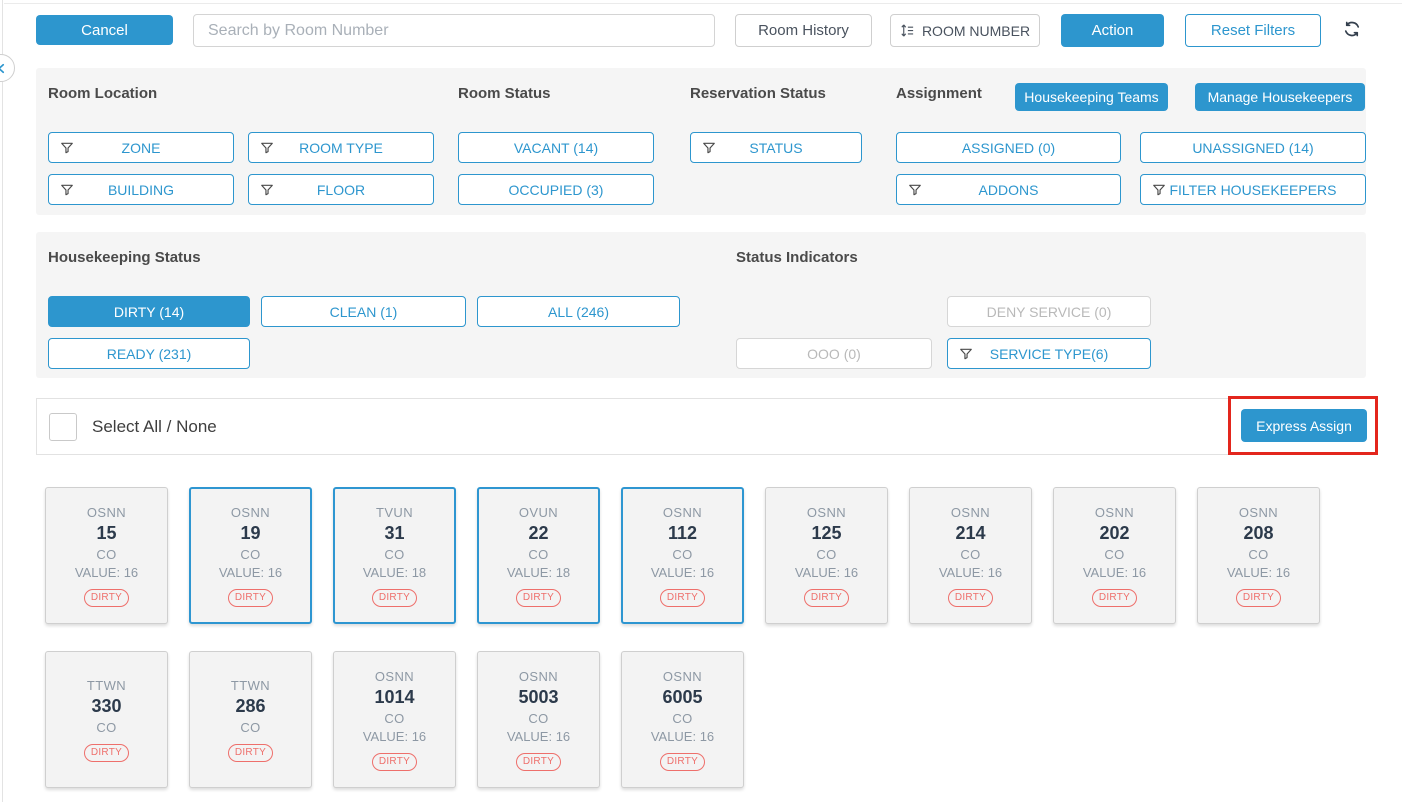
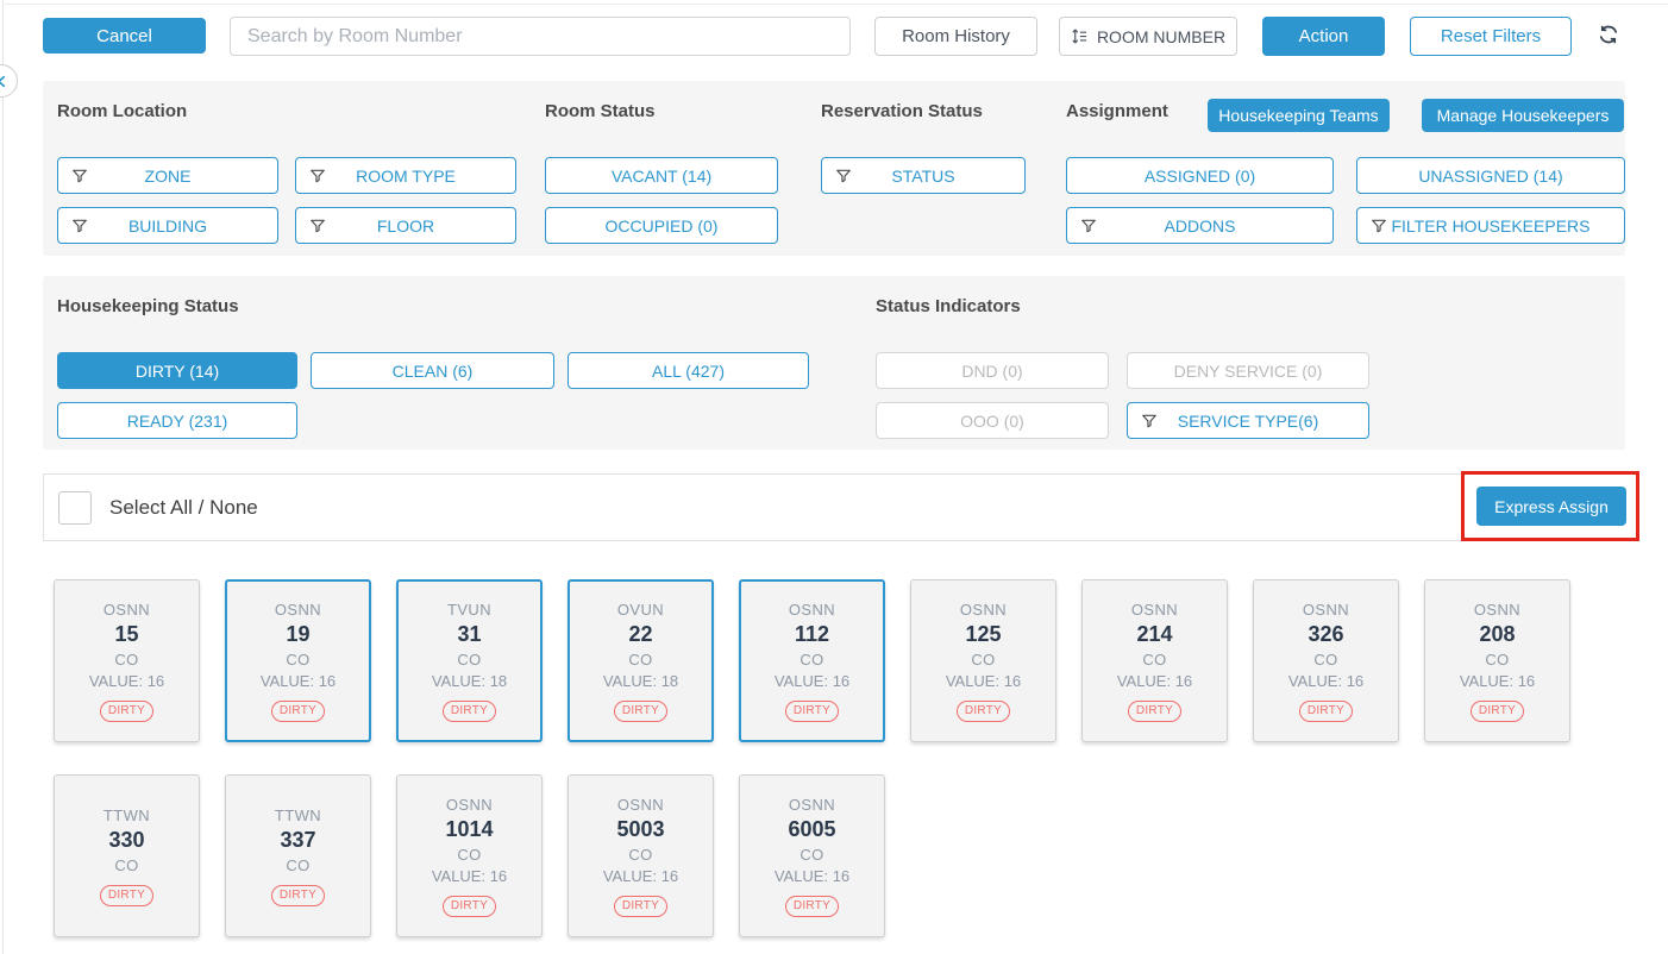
  Cancel
  Search by Room Number
  Room History
  ROOM NUMBER
  Action
  Reset Filters
  Room Location
  Room Status
  Reservation Status
  Assignment
  Housekeeping Teams
  Manage Housekeepers
  ZONE
  ROOM TYPE
  VACANT (14)
  STATUS
  ASSIGNED (0)
  UNASSIGNED (14)
  BUILDING
  FLOOR
- OCCUPIED (3)
+ OCCUPIED (0)
  ADDONS
  FILTER HOUSEKEEPERS
  Housekeeping Status
  Status Indicators
  DIRTY (14)
- CLEAN (1)
+ CLEAN (6)
- ALL (246)
+ ALL (427)
  READY (231)
+ DND (0)
  DENY SERVICE (0)
  OOO (0)
  SERVICE TYPE(6)
  Select All / None
  Express Assign
  OSNN
  15
  CO
  VALUE: 16
  DIRTY
  OSNN
  19
  CO
  VALUE: 16
  DIRTY
  TVUN
  31
  CO
  VALUE: 18
  DIRTY
  OVUN
  22
  CO
  VALUE: 18
  DIRTY
  OSNN
  112
  CO
  VALUE: 16
  DIRTY
  OSNN
  125
  CO
  VALUE: 16
  DIRTY
  OSNN
  214
  CO
  VALUE: 16
  DIRTY
  OSNN
- 202
+ 326
  CO
  VALUE: 16
  DIRTY
  OSNN
  208
  CO
  VALUE: 16
  DIRTY
  TTWN
  330
  CO
  DIRTY
  TTWN
- 286
+ 337
  CO
  DIRTY
  OSNN
  1014
  CO
  VALUE: 16
  DIRTY
  OSNN
  5003
  CO
  VALUE: 16
  DIRTY
  OSNN
  6005
  CO
  VALUE: 16
  DIRTY
